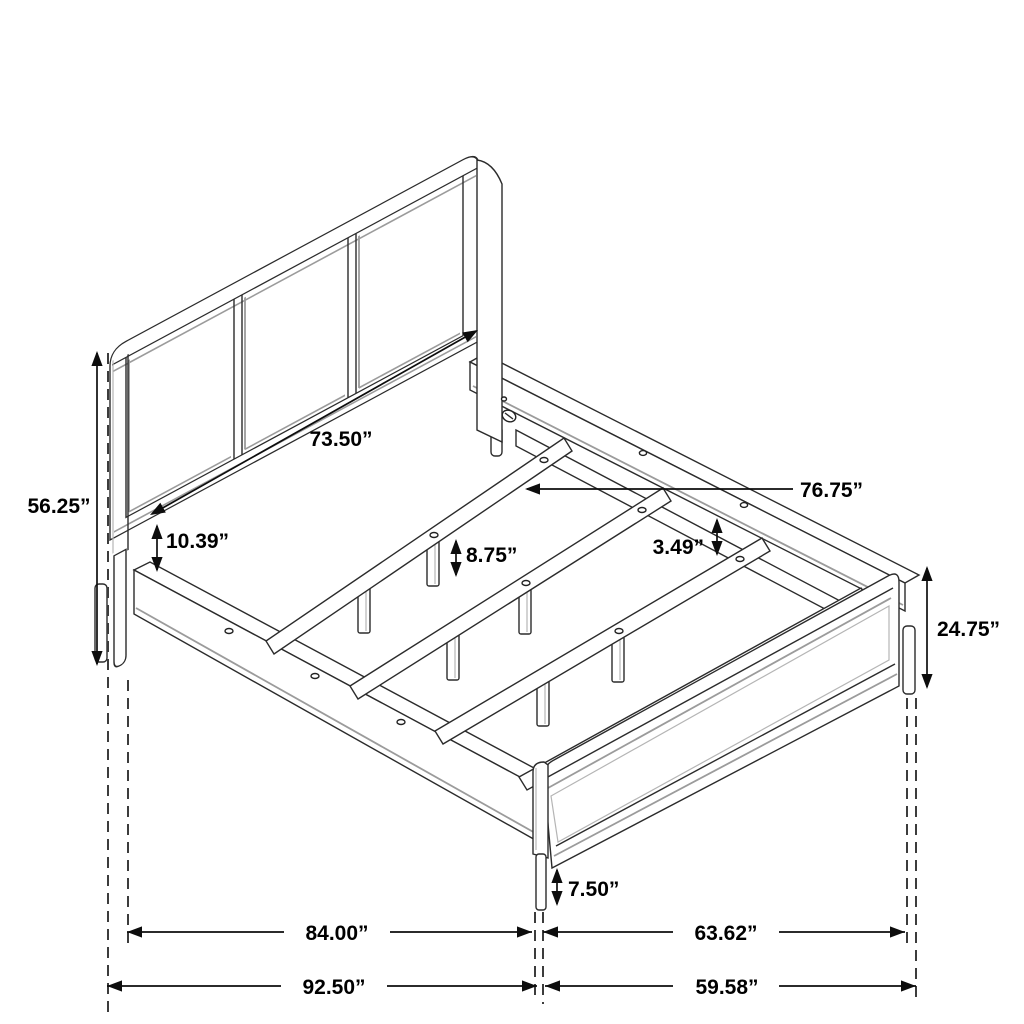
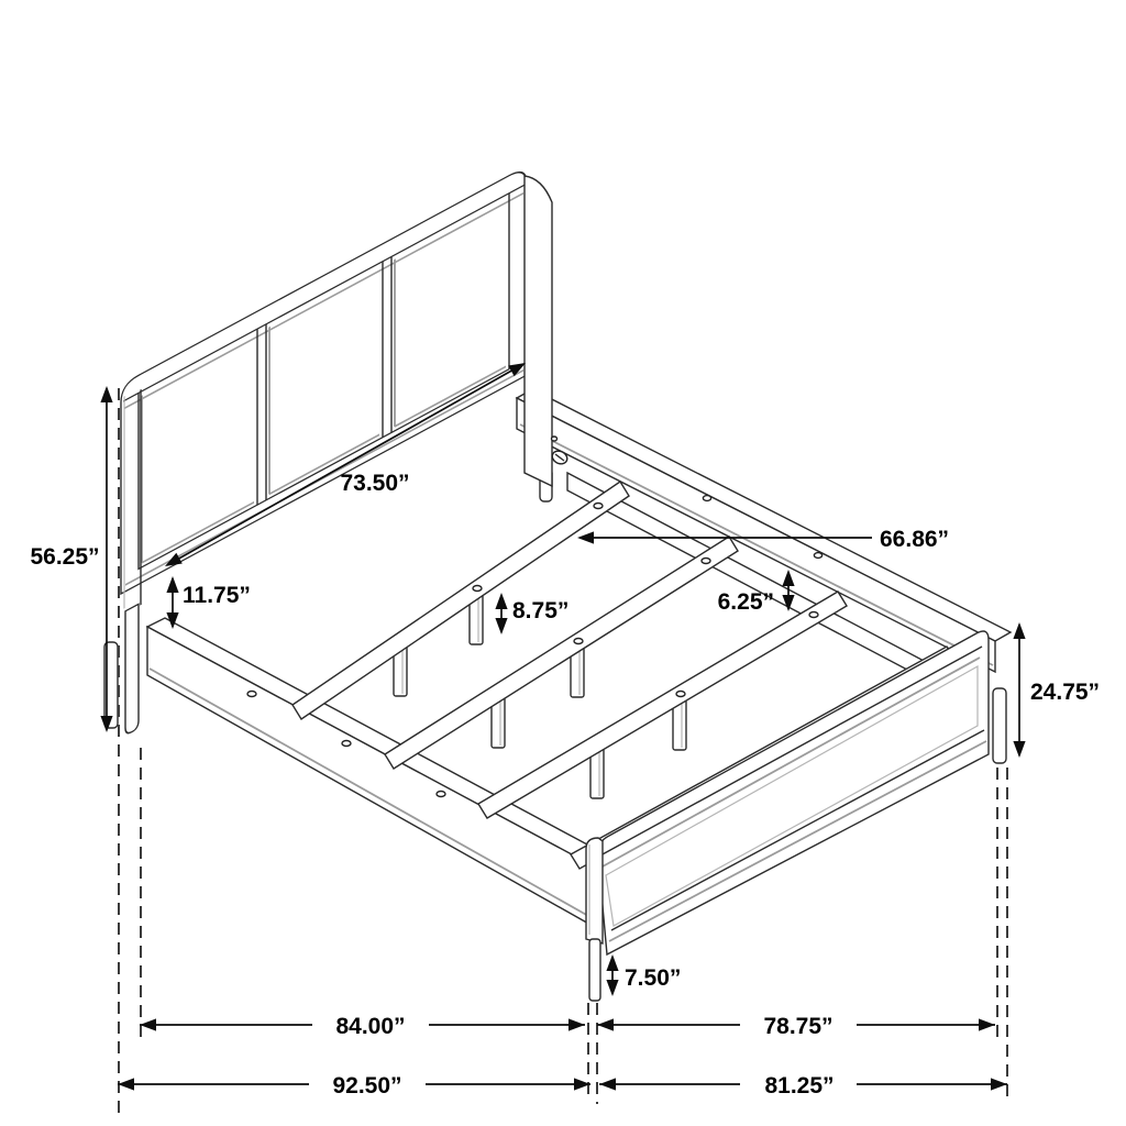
  56.25”
  73.50”
- 10.39”
+ 11.75”
  8.75”
- 3.49”
+ 6.25”
- 76.75”
+ 66.86”
  24.75”
  7.50”
  84.00”
- 63.62”
+ 78.75”
  92.50”
- 59.58”
+ 81.25”
